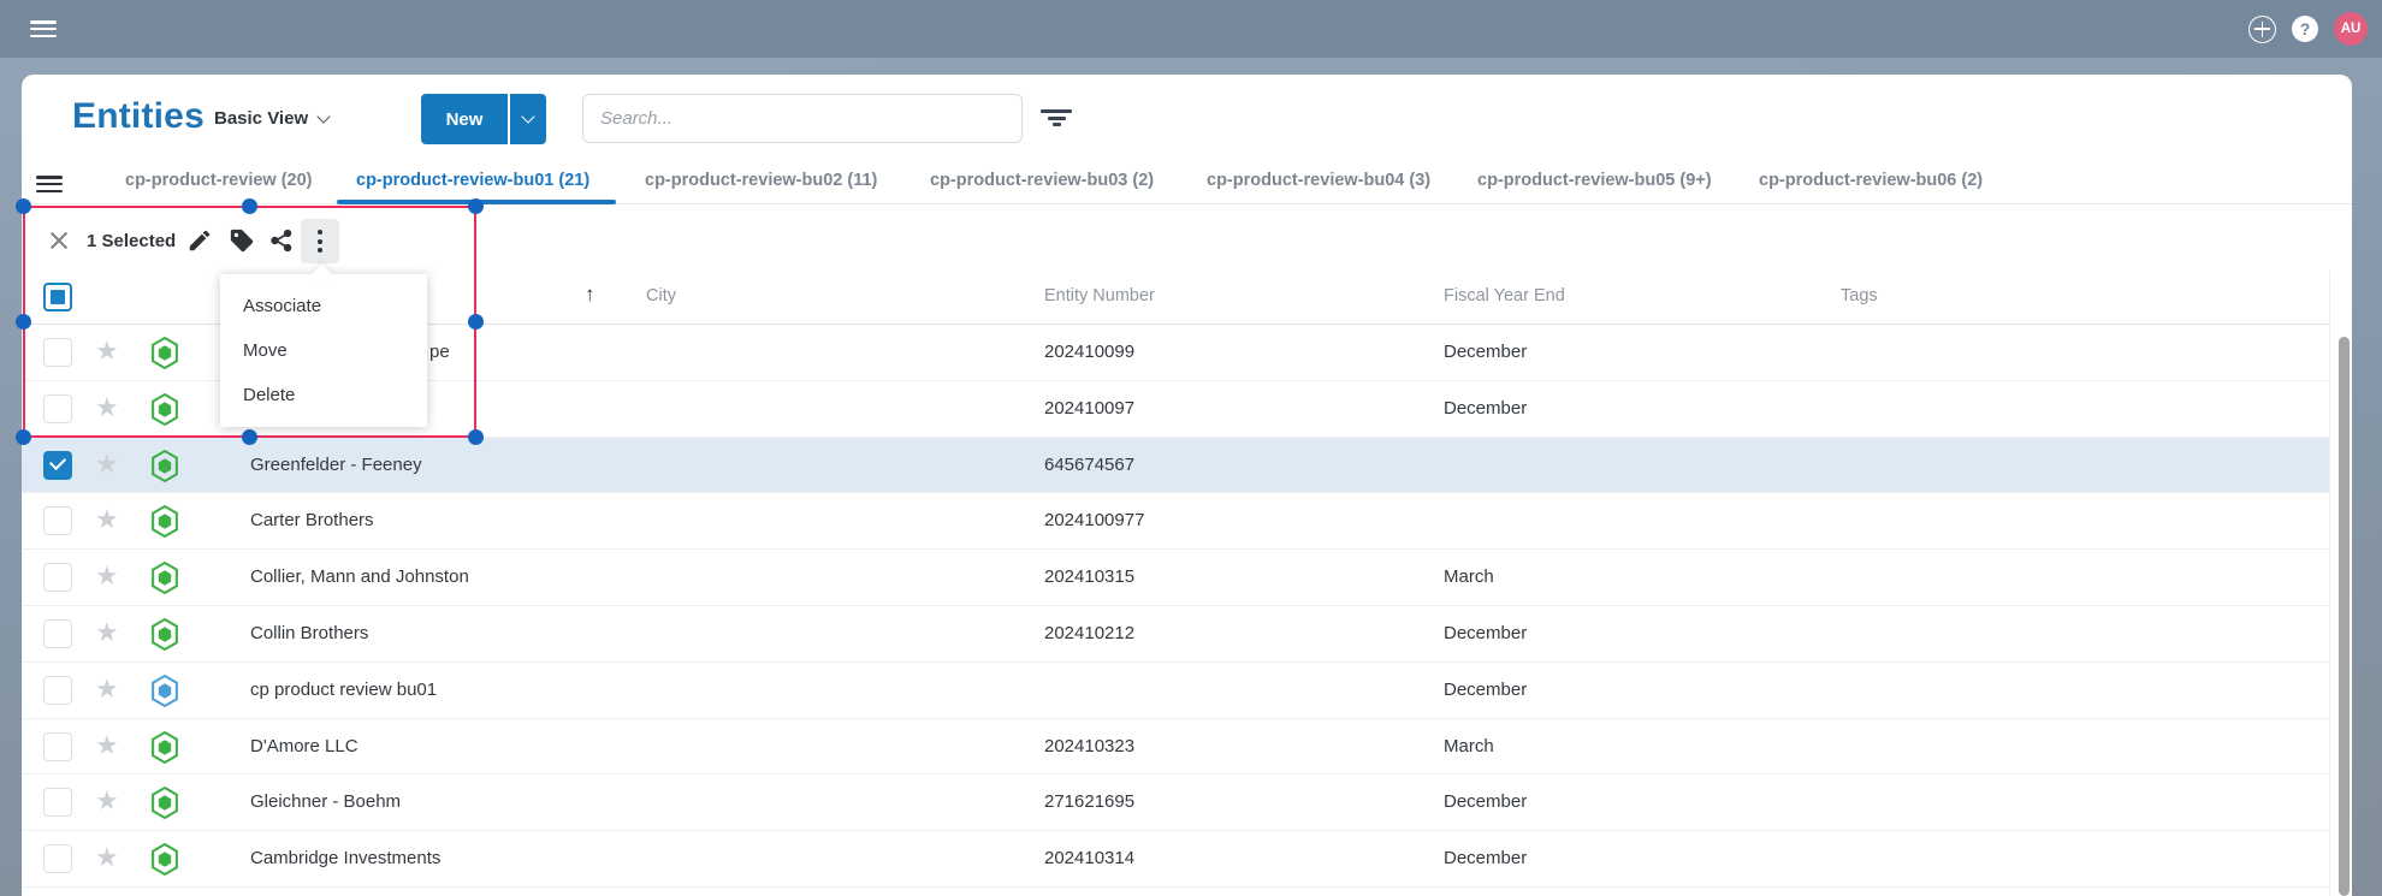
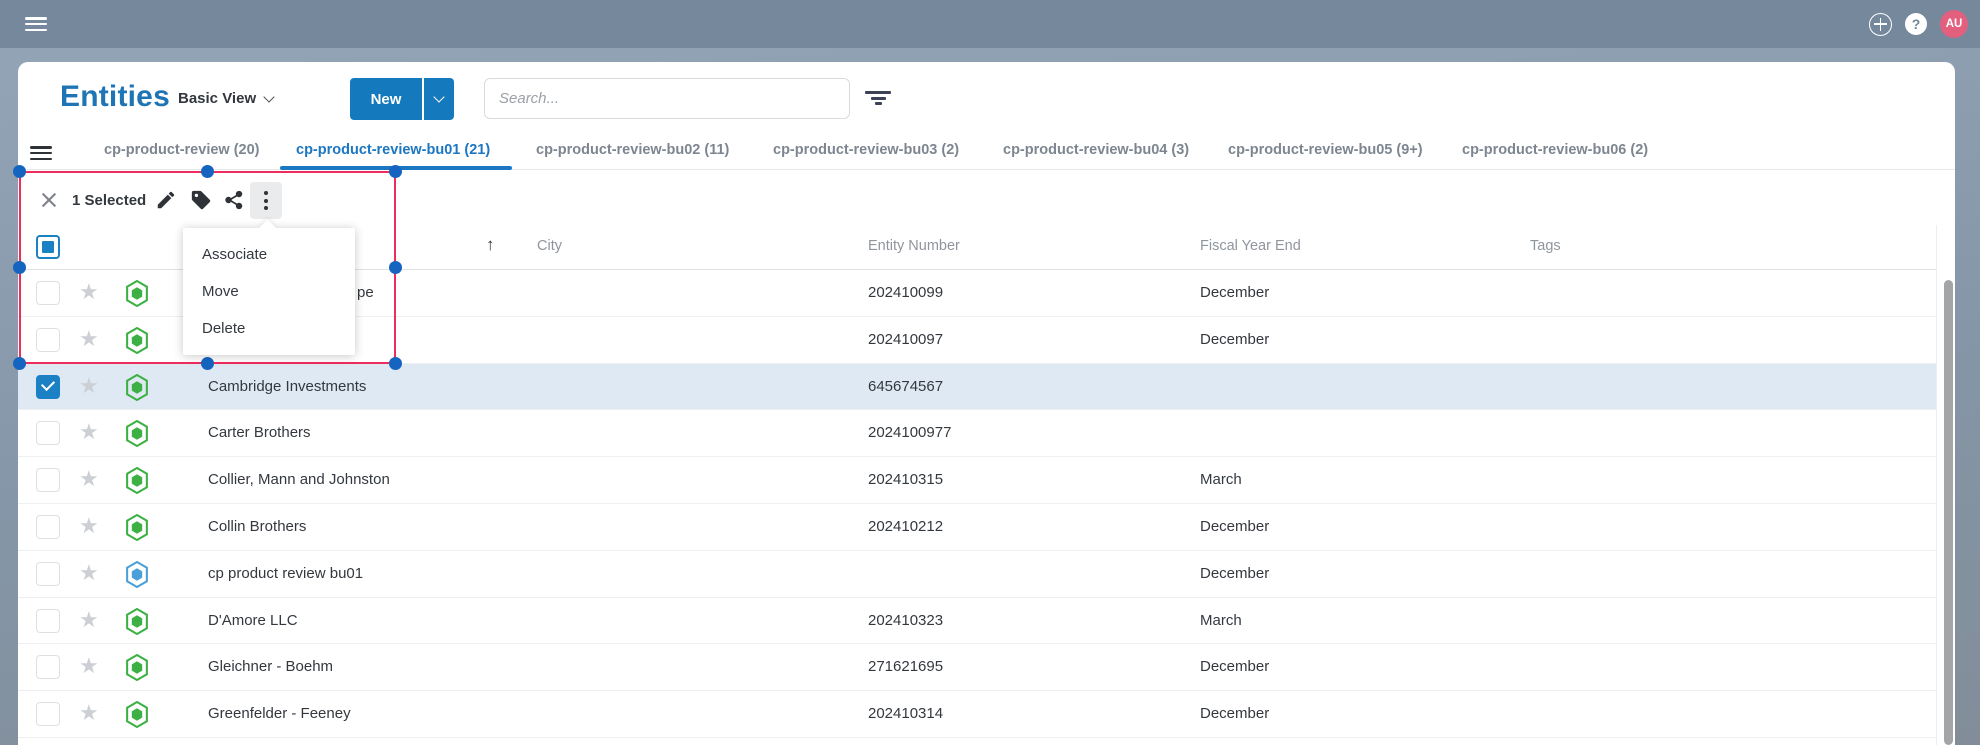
  ?
  AU
  Entities
  Basic View
  New
  Search...
  cp-product-review (20)
  cp-product-review-bu01 (21)
  cp-product-review-bu02 (11)
  cp-product-review-bu03 (2)
  cp-product-review-bu04 (3)
  cp-product-review-bu05 (9+)
  cp-product-review-bu06 (2)
  1 Selected
  Associate
  Move
  Delete
  ↑
  City
  Entity Number
  Fiscal Year End
  Tags
  ★
  pe
  202410099
  December
  ★
  202410097
  December
  ★
- Greenfelder - Feeney
+ Cambridge Investments
  645674567
  ★
  Carter Brothers
  2024100977
  ★
  Collier, Mann and Johnston
  202410315
  March
  ★
  Collin Brothers
  202410212
  December
  ★
  cp product review bu01
  December
  ★
  D'Amore LLC
  202410323
  March
  ★
  Gleichner - Boehm
  271621695
  December
  ★
- Cambridge Investments
+ Greenfelder - Feeney
  202410314
  December
